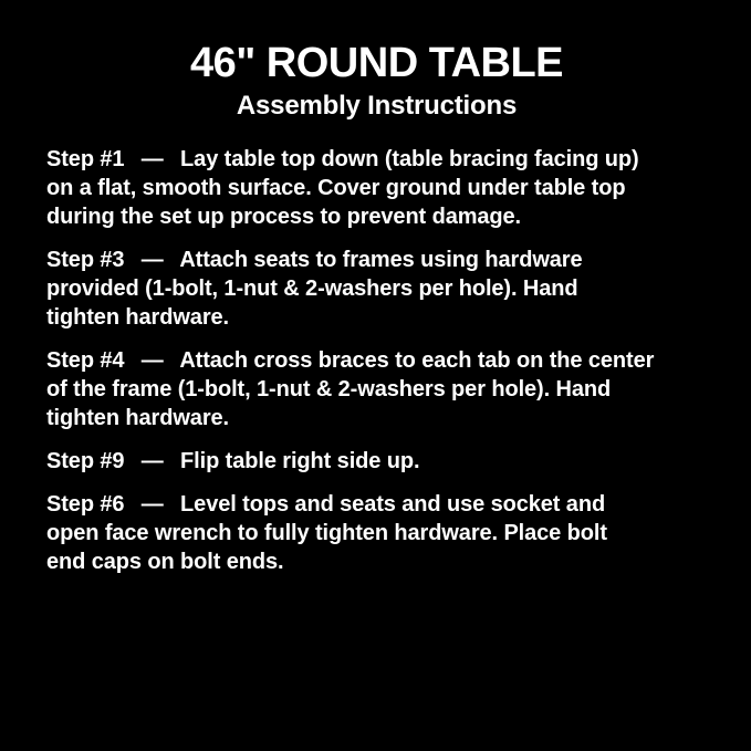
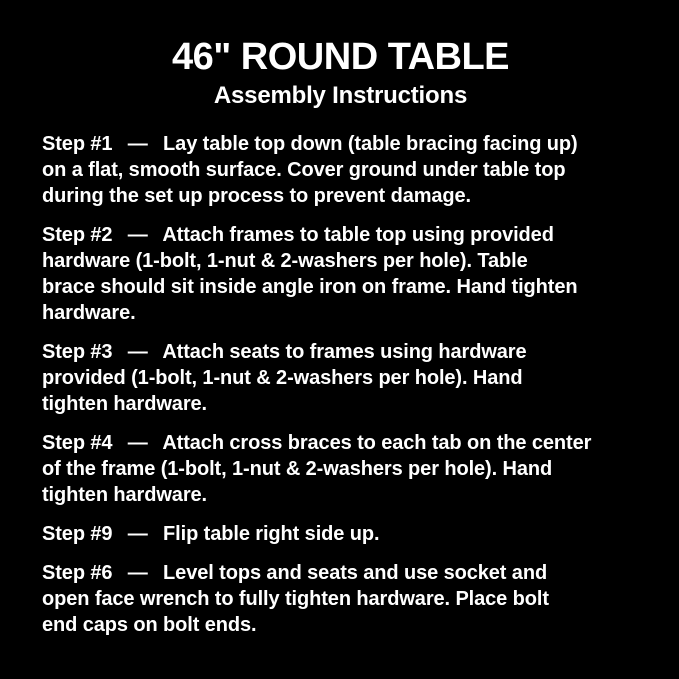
  46" ROUND TABLE
  Assembly Instructions
  Step #1 — Lay table top down (table bracing facing up)
  on a flat, smooth surface. Cover ground under table top
  during the set up process to prevent damage.
+ Step #2 — Attach frames to table top using provided
+ hardware (1-bolt, 1-nut & 2-washers per hole). Table
+ brace should sit inside angle iron on frame. Hand tighten
+ hardware.
  Step #3 — Attach seats to frames using hardware
  provided (1-bolt, 1-nut & 2-washers per hole). Hand
  tighten hardware.
  Step #4 — Attach cross braces to each tab on the center
  of the frame (1-bolt, 1-nut & 2-washers per hole). Hand
  tighten hardware.
  Step #9 — Flip table right side up.
  Step #6 — Level tops and seats and use socket and
  open face wrench to fully tighten hardware. Place bolt
  end caps on bolt ends.
